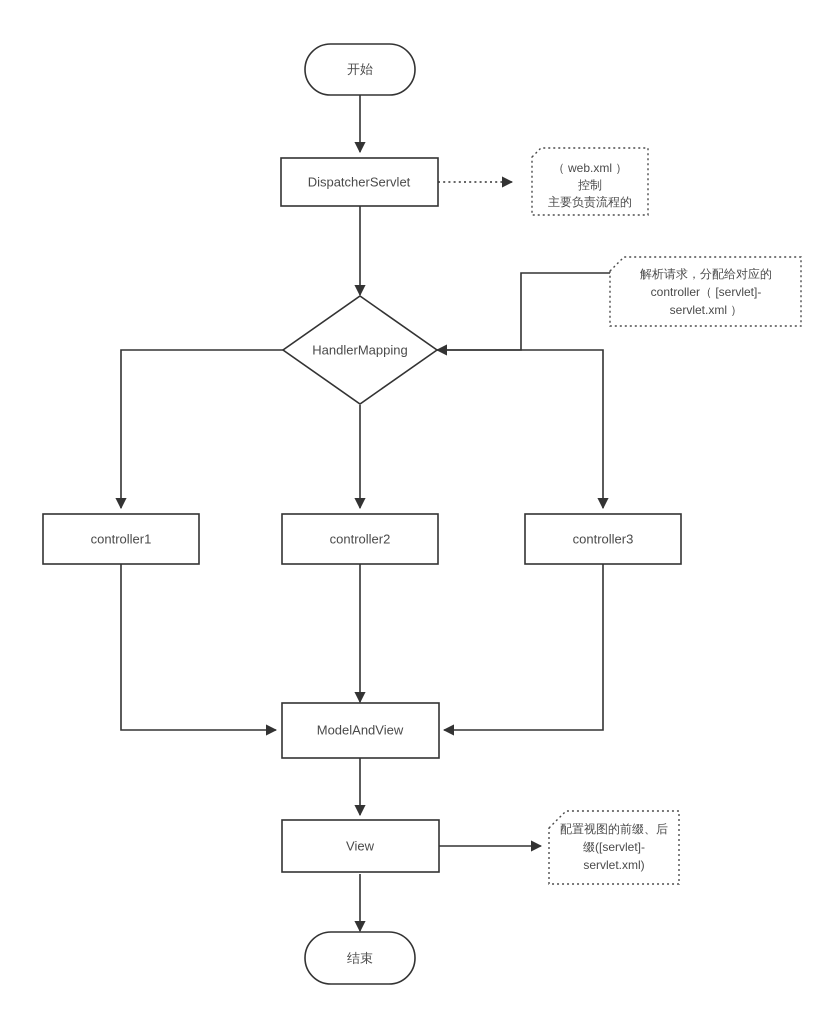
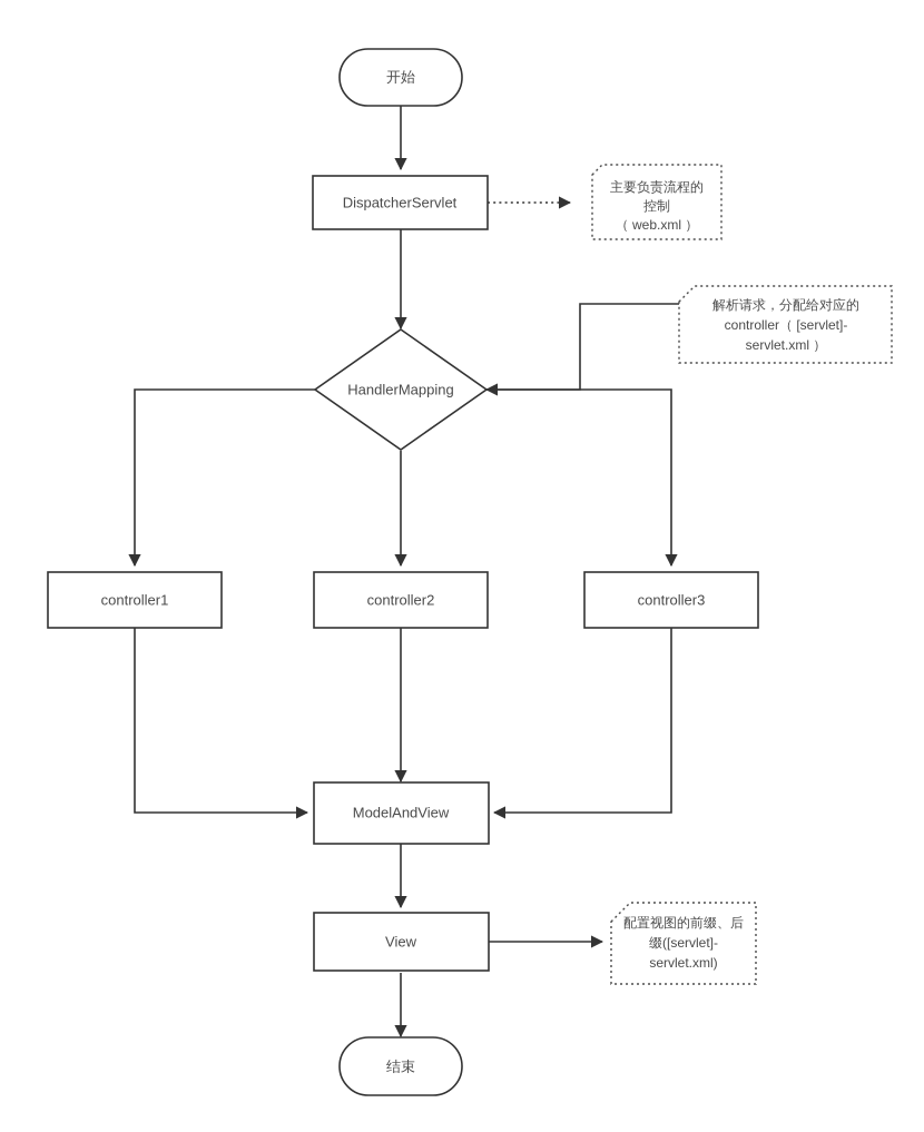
- （ web.xml ）
+ 主要负责流程的
  控制
- 主要负责流程的
+ （ web.xml ）
  解析请求，分配给对应的
  controller（ [servlet]-
  servlet.xml ）
  配置视图的前缀、后
  缀([servlet]-
  servlet.xml)
  开始
  DispatcherServlet
  HandlerMapping
  controller1
  controller2
  controller3
  ModelAndView
  View
  结束
